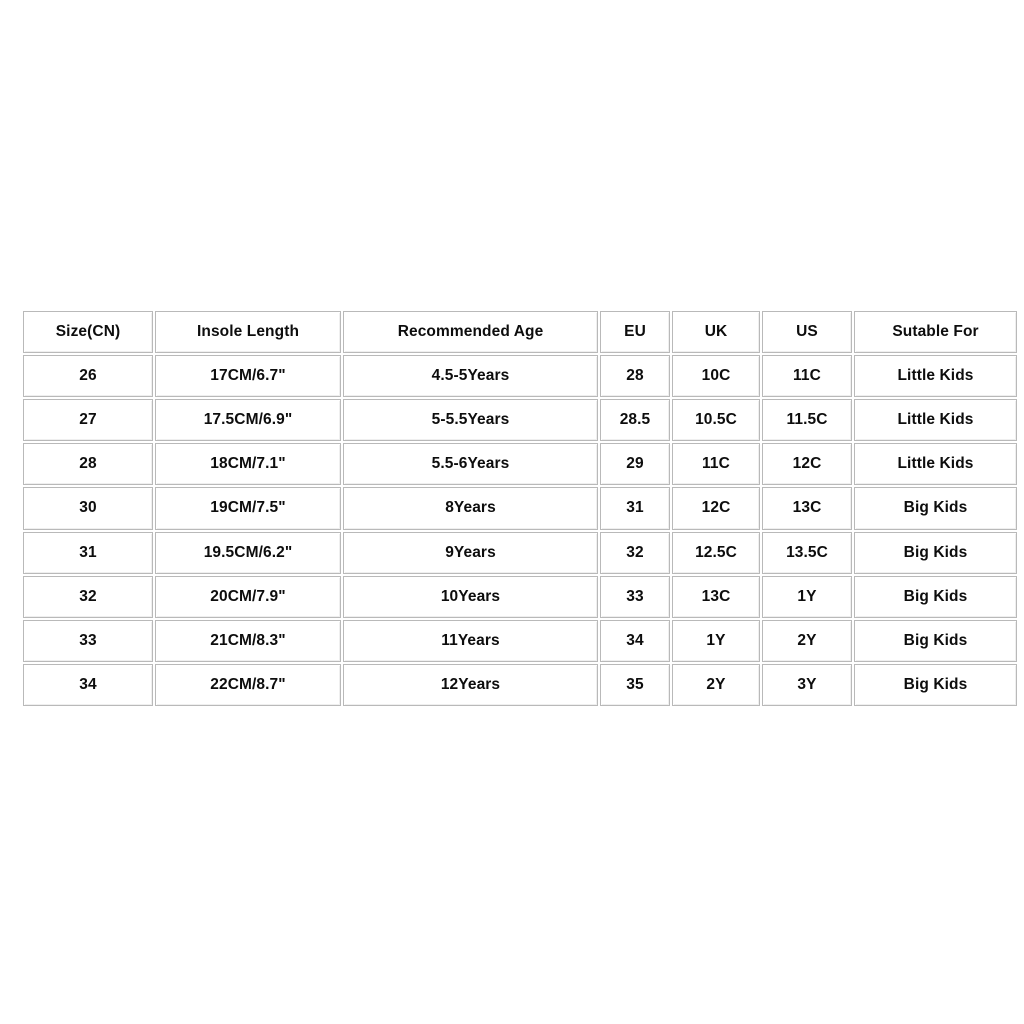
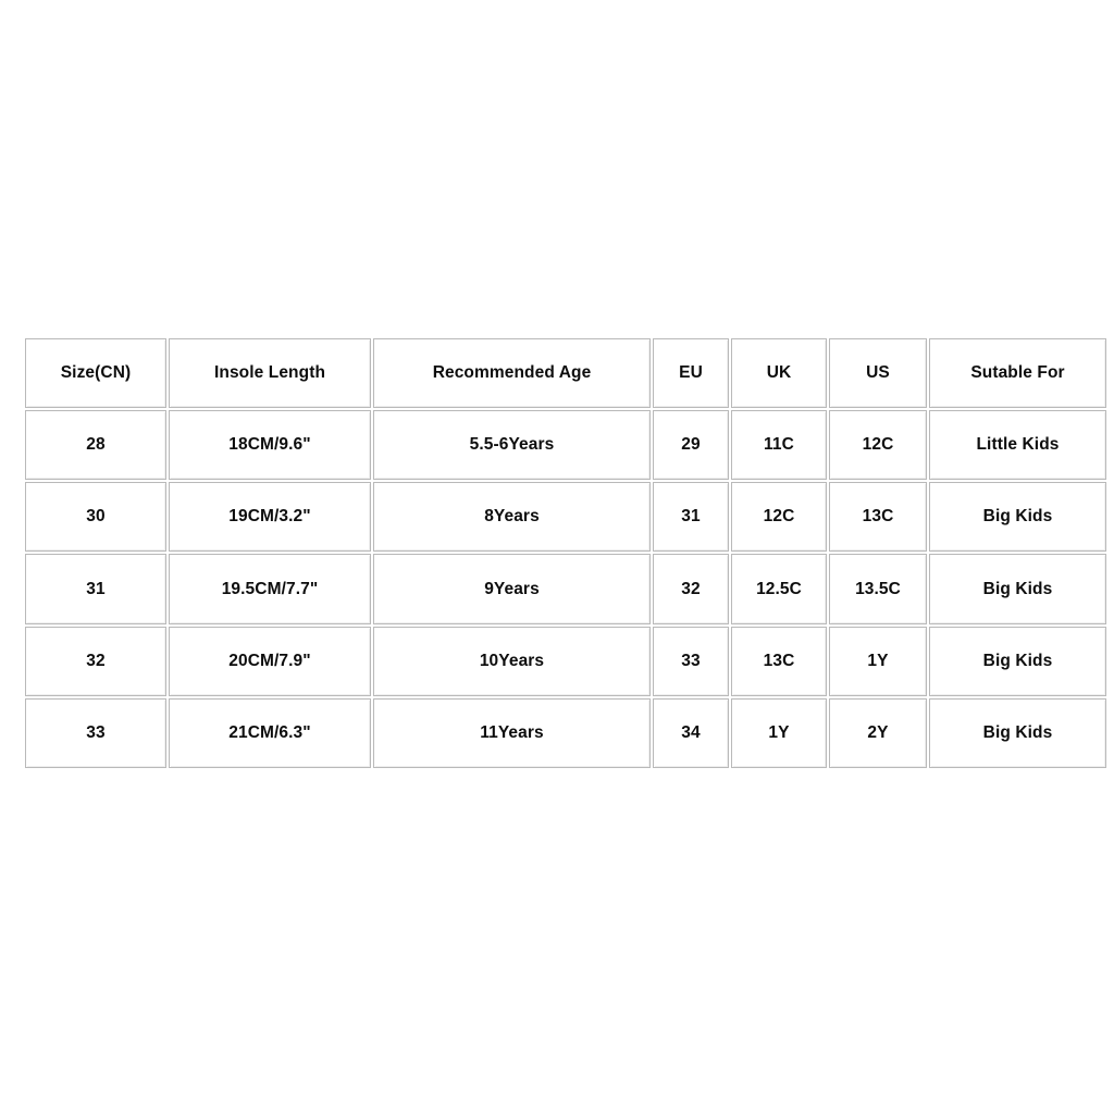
  Size(CN)	Insole Length	Recommended Age	EU	UK	US	Sutable For
- 26	17CM/6.7"	4.5-5Years	28	10C	11C	Little Kids
- 27	17.5CM/6.9"	5-5.5Years	28.5	10.5C	11.5C	Little Kids
- 28	18CM/7.1"	5.5-6Years	29	11C	12C	Little Kids
+ 28	18CM/9.6"	5.5-6Years	29	11C	12C	Little Kids
- 30	19CM/7.5"	8Years	31	12C	13C	Big Kids
+ 30	19CM/3.2"	8Years	31	12C	13C	Big Kids
- 31	19.5CM/6.2"	9Years	32	12.5C	13.5C	Big Kids
+ 31	19.5CM/7.7"	9Years	32	12.5C	13.5C	Big Kids
  32	20CM/7.9"	10Years	33	13C	1Y	Big Kids
- 33	21CM/8.3"	11Years	34	1Y	2Y	Big Kids
+ 33	21CM/6.3"	11Years	34	1Y	2Y	Big Kids
- 34	22CM/8.7"	12Years	35	2Y	3Y	Big Kids
